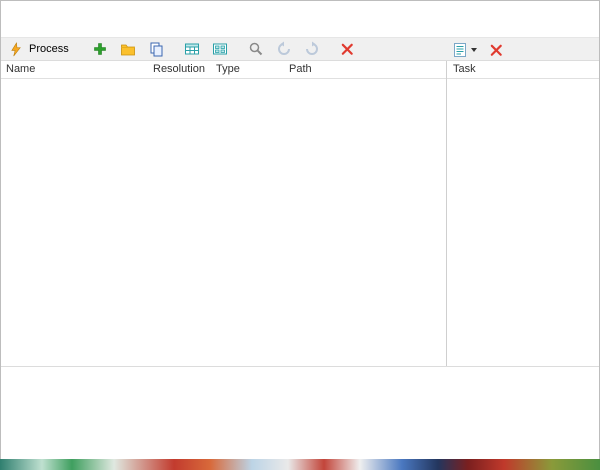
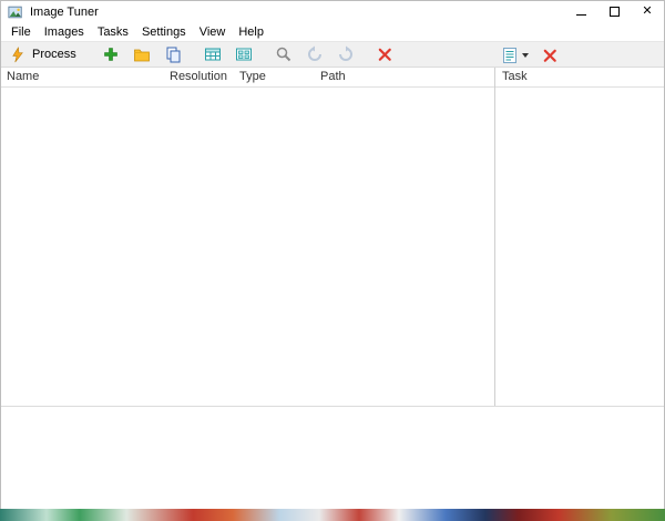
+ Image Tuner
+ ✕
+ File
+ Images
+ Tasks
+ Settings
+ View
+ Help
  Process
  Name
  Resolution
  Type
  Path
  Task
